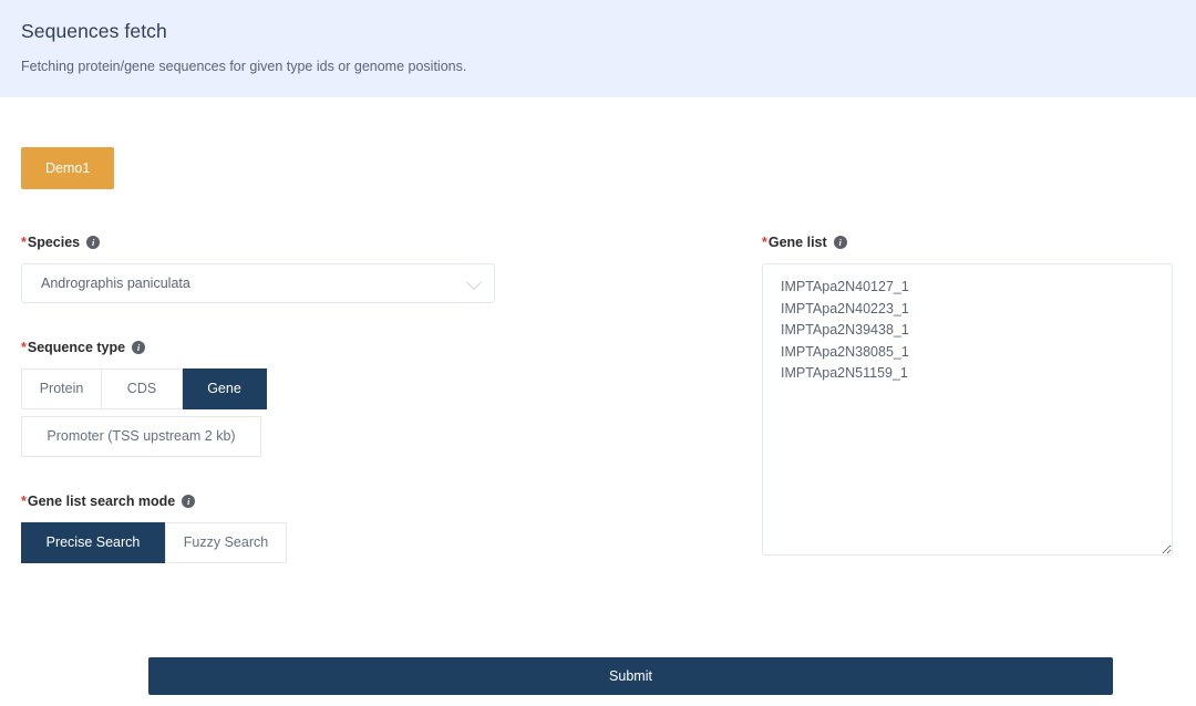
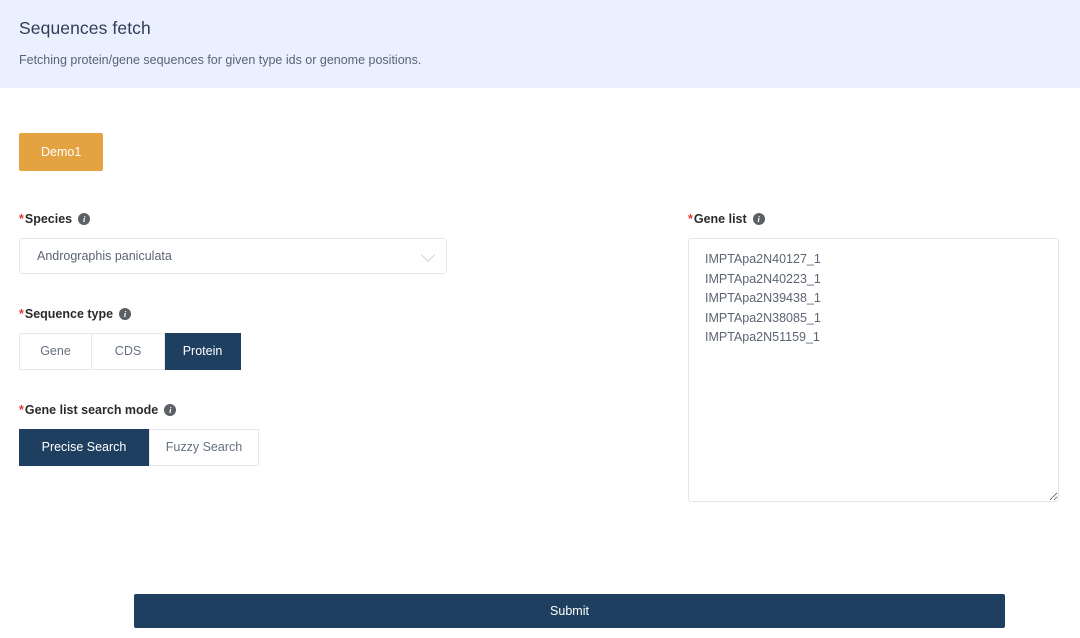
  Sequences fetch
  Fetching protein/gene sequences for given type ids or genome positions.
  Demo1
  *
  Species
  i
  Andrographis paniculata
  *
  Sequence type
  i
- Protein
+ Gene
  CDS
- Gene
+ Protein
- Promoter (TSS upstream 2 kb)
  *
  Gene list search mode
  i
  Precise Search
  Fuzzy Search
  *
  Gene list
  i
  IMPTApa2N40127_1
  IMPTApa2N40223_1
  IMPTApa2N39438_1
  IMPTApa2N38085_1
  IMPTApa2N51159_1
  Submit
